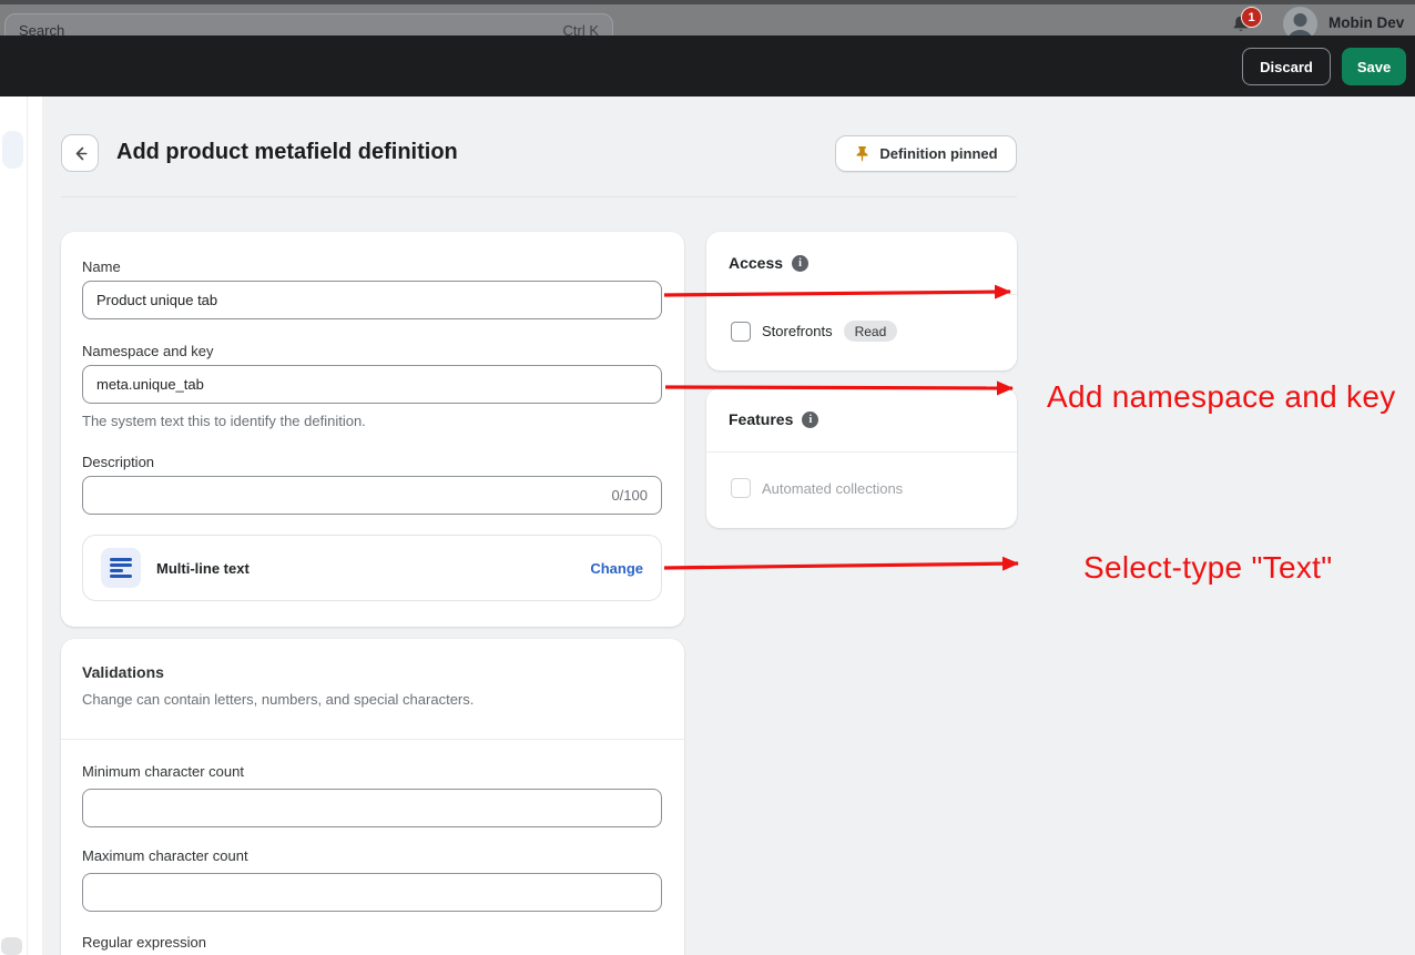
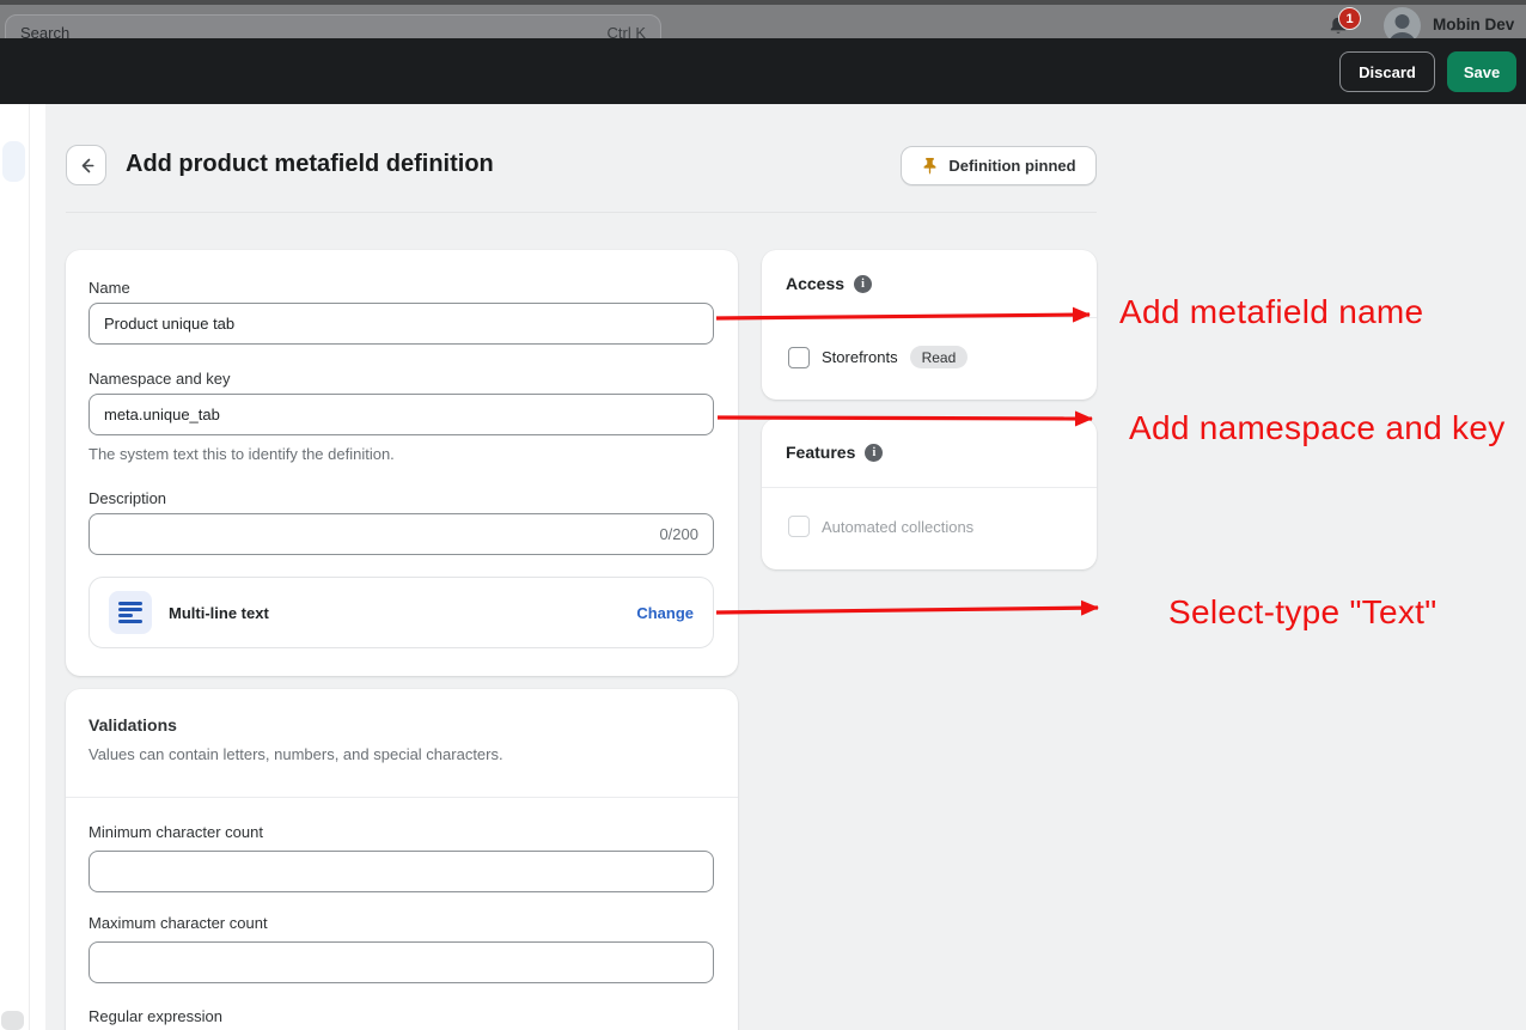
  Search
  Ctrl K
  1
  Mobin Dev
  Discard
  Save
  Add product metafield definition
  Definition pinned
  Name
  Product unique tab
  Namespace and key
  meta.unique_tab
  The system text this to identify the definition.
  Description
- 0/100
+ 0/200
  Multi-line text
  Change
  Access
  i
  Storefronts
  Read
  Features
  i
  Automated collections
  Validations
- Change can contain letters, numbers, and special characters.
+ Values can contain letters, numbers, and special characters.
  Minimum character count
  Maximum character count
  Regular expression
+ Add metafield name
  Add namespace and key
  Select-type "Text"
